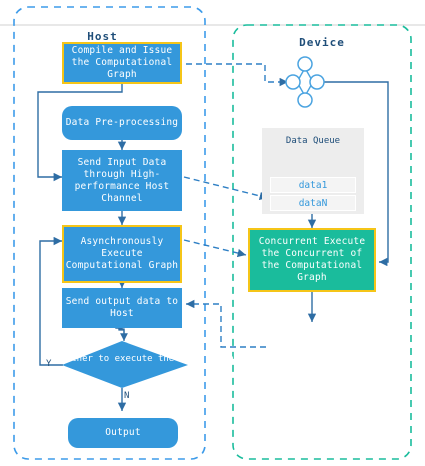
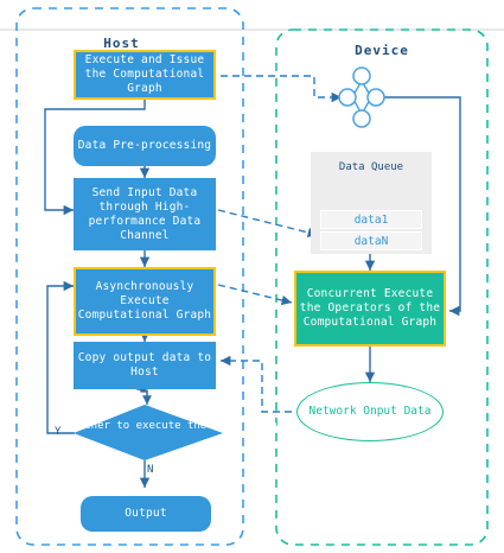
  Host
  Device
- Compile and Issue the Computational Graph
+ Execute and Issue the Computational Graph
  Data Pre-processing
- Send Input Data through High-performance Host Channel
+ Send Input Data through High-performance Data Channel
  Asynchronously Execute Computational Graph
- Send output data to Host
+ Copy output data to Host
  whether to execute the next iteration
  Y
  N
  Output
  Data Queue
  data1
  dataN
- Concurrent Execute the Concurrent of the Computational Graph
+ Concurrent Execute the Operators of the Computational Graph
+ Network Onput Data
